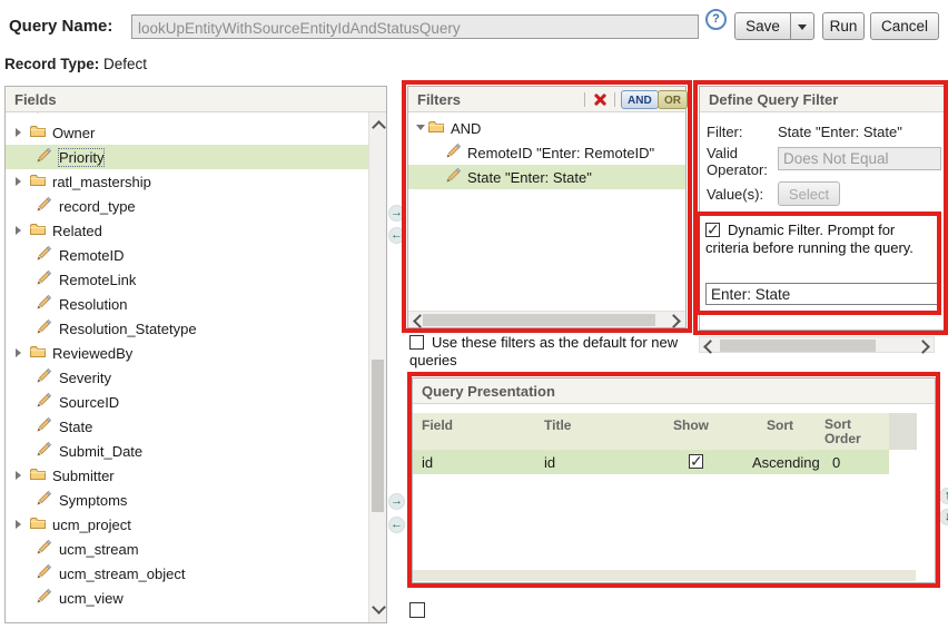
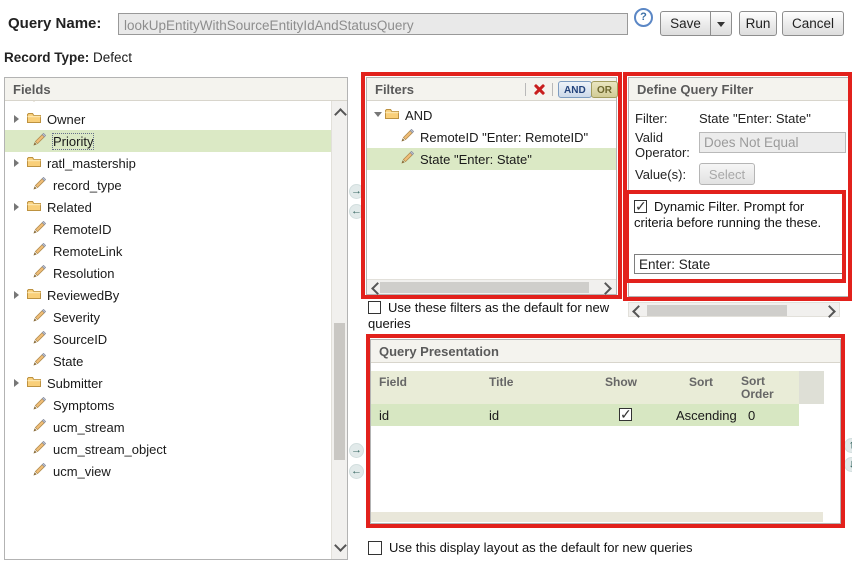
  Query Name:
  lookUpEntityWithSourceEntityIdAndStatusQuery
  ?
  Save
  Run
  Cancel
  Record Type: Defect
  Fields
  Owner
  Priority
  ratl_mastership
  record_type
  Related
  RemoteID
  RemoteLink
  Resolution
- Resolution_Statetype
  ReviewedBy
  Severity
  SourceID
  State
- Submit_Date
  Submitter
  Symptoms
- ucm_project
  ucm_stream
  ucm_stream_object
  ucm_view
  →
  ←
  →
  ←
  Filters
  AND
  OR
  AND
  RemoteID "Enter: RemoteID"
  State "Enter: State"
  Use these filters as the default for new queries
  Define Query Filter
  Filter:
  State "Enter: State"
  Valid Operator:
  Does Not Equal
  Value(s):
  Select
- Dynamic Filter. Prompt for criteria before running the query.
+ Dynamic Filter. Prompt for criteria before running the these.
  Enter: State
  Query Presentation
  Field
  Title
  Show
  Sort
  Sort Order
  id
  id
  Ascending
  0
+ Use this display layout as the default for new queries
